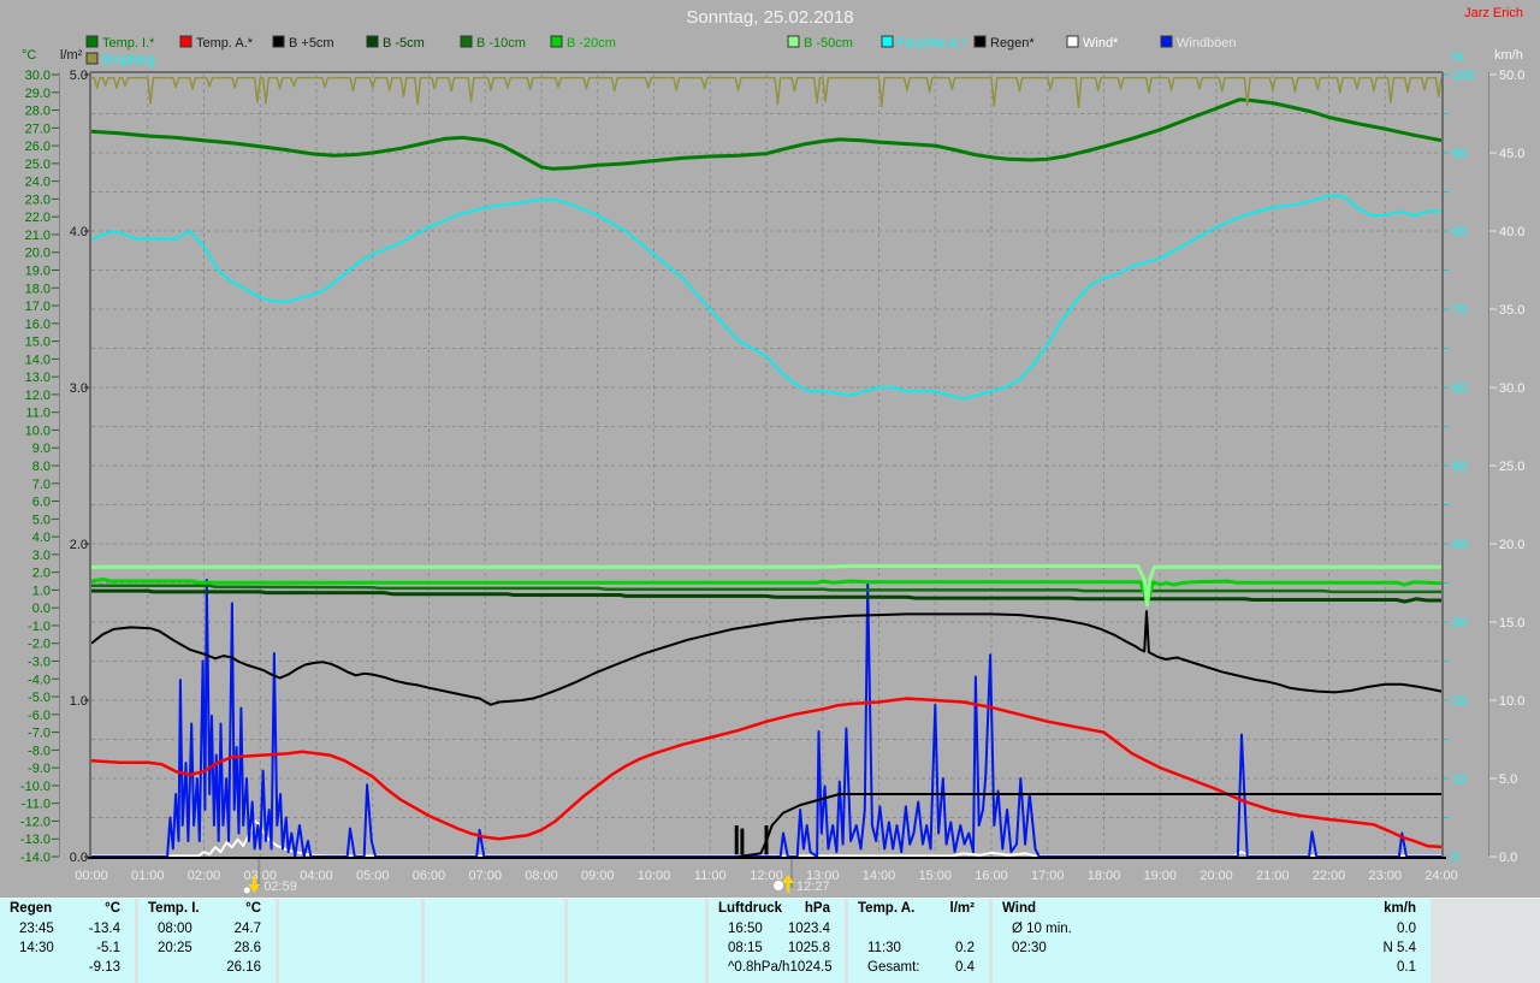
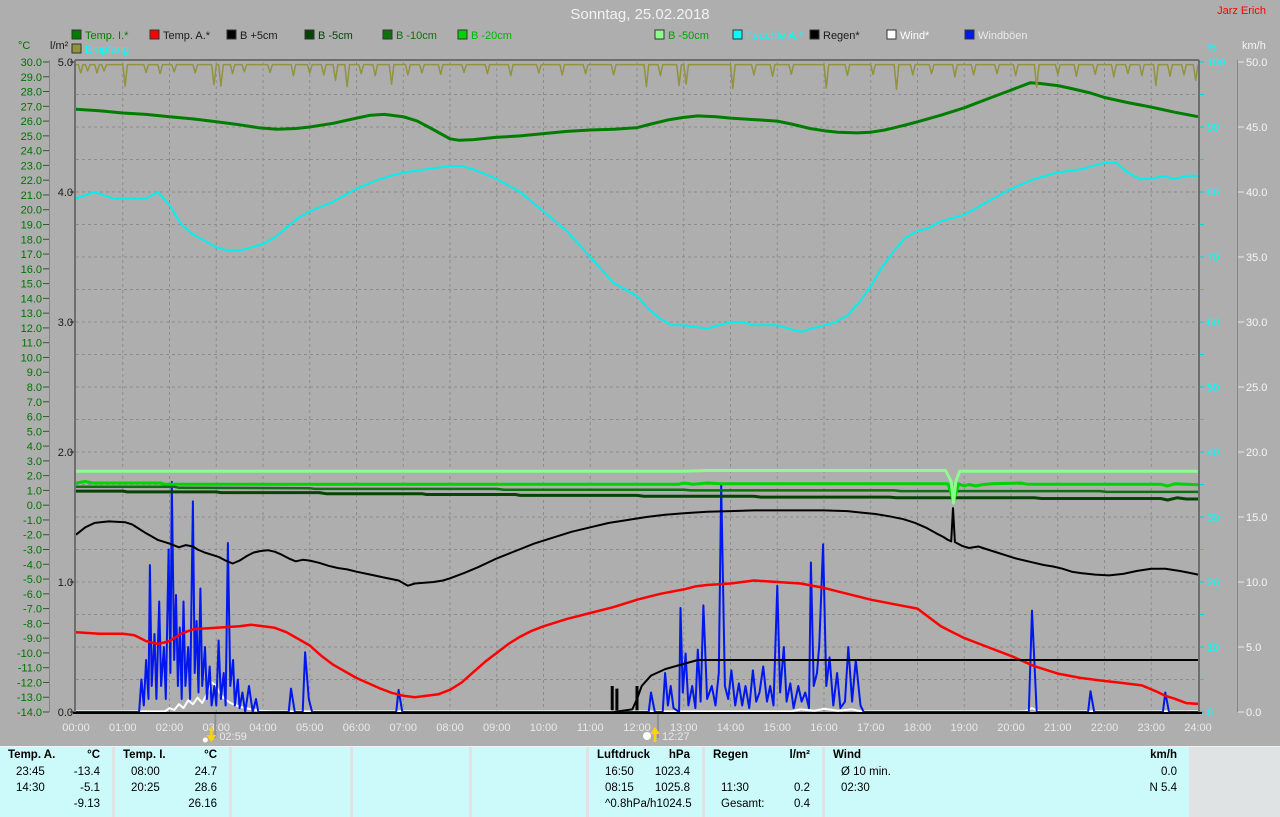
  30.0
  29.0
  28.0
  27.0
  26.0
  25.0
  24.0
  23.0
  22.0
  21.0
  20.0
  19.0
  18.0
  17.0
  16.0
  15.0
  14.0
  13.0
  12.0
  11.0
  10.0
  9.0
  8.0
  7.0
  6.0
  5.0
  4.0
  3.0
  2.0
  1.0
  0.0
  -1.0
  -2.0
  -3.0
  -4.0
  -5.0
  -6.0
  -7.0
  -8.0
  -9.0
  -10.0
  -11.0
  -12.0
  -13.0
  -14.0
  5.0
  4.0
  3.0
  2.0
  1.0
  0.0
  0
  10
  20
  30
  40
  50
  60
  70
  80
  90
  100
  0.0
  5.0
  10.0
  15.0
  20.0
  25.0
  30.0
  35.0
  40.0
  45.0
  50.0
  00:00
  01:00
  02:00
  04:00
  05:00
  06:00
  07:00
  08:00
  09:00
  10:00
  11:00
  12:00
  13:00
  14:00
  15:00
  16:00
  17:00
  18:00
  19:00
  20:00
  21:00
  22:00
  23:00
  24:00
  02:59
  12:27
  Temp. I.*
  Temp. A.*
  B +5cm
  B -5cm
  B -10cm
  B -20cm
  B -50cm
  Feuchte A.*
  Regen*
  Wind*
  Windböen
  Empfang
  Sonntag, 25.02.2018
  Jarz Erich
  °C
  l/m²
  %
  km/h
- Regen
+ Temp. A.
  °C
  23:45
  -13.4
  14:30
  -5.1
  -9.13
  Temp. I.
  °C
  08:00
  24.7
  20:25
  28.6
  26.16
  Luftdruck
  hPa
  16:50
  1023.4
  08:15
  1025.8
  ^0.8hPa/h
  1024.5
- Temp. A.
+ Regen
  l/m²
  11:30
  0.2
  Gesamt:
  0.4
  Wind
  km/h
  Ø 10 min.
  0.0
  02:30
  N 5.4
- 0.1
